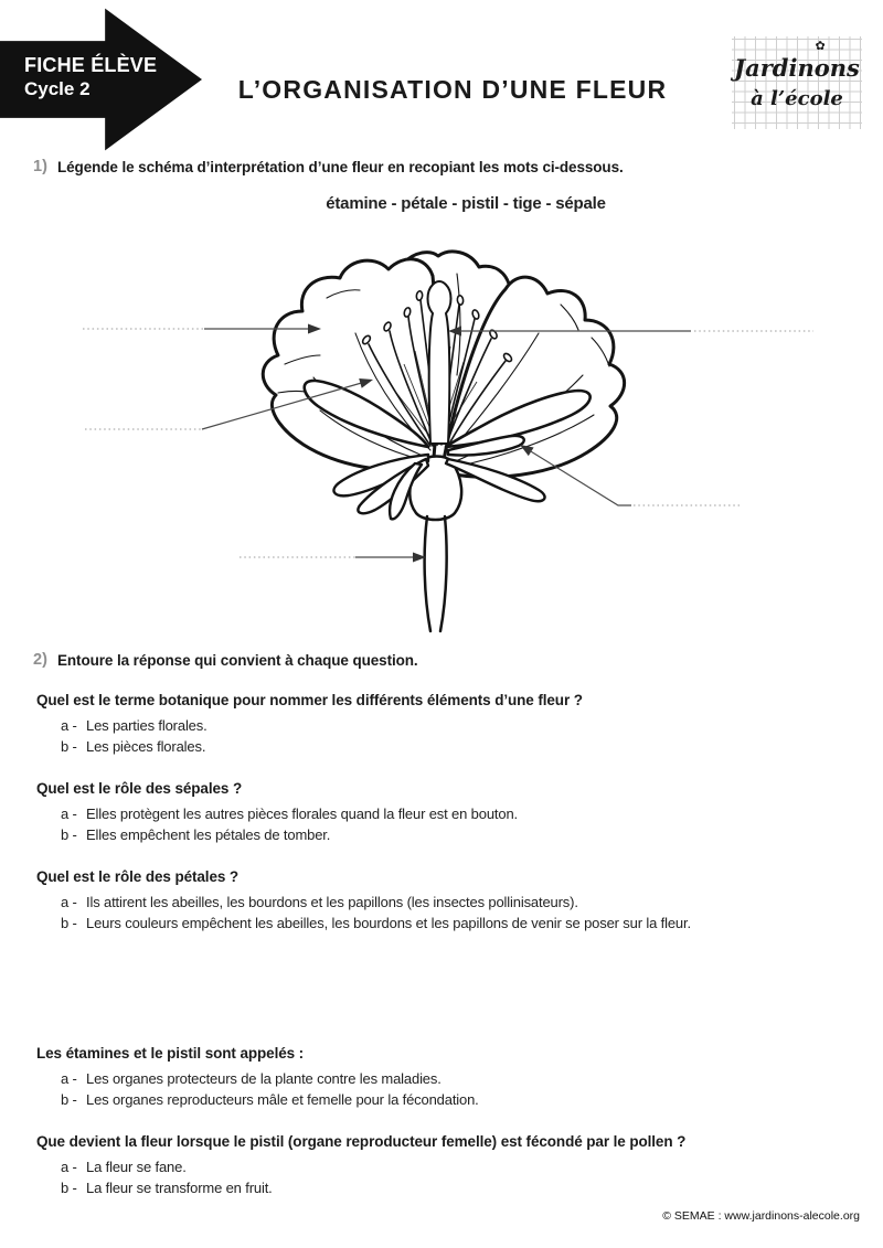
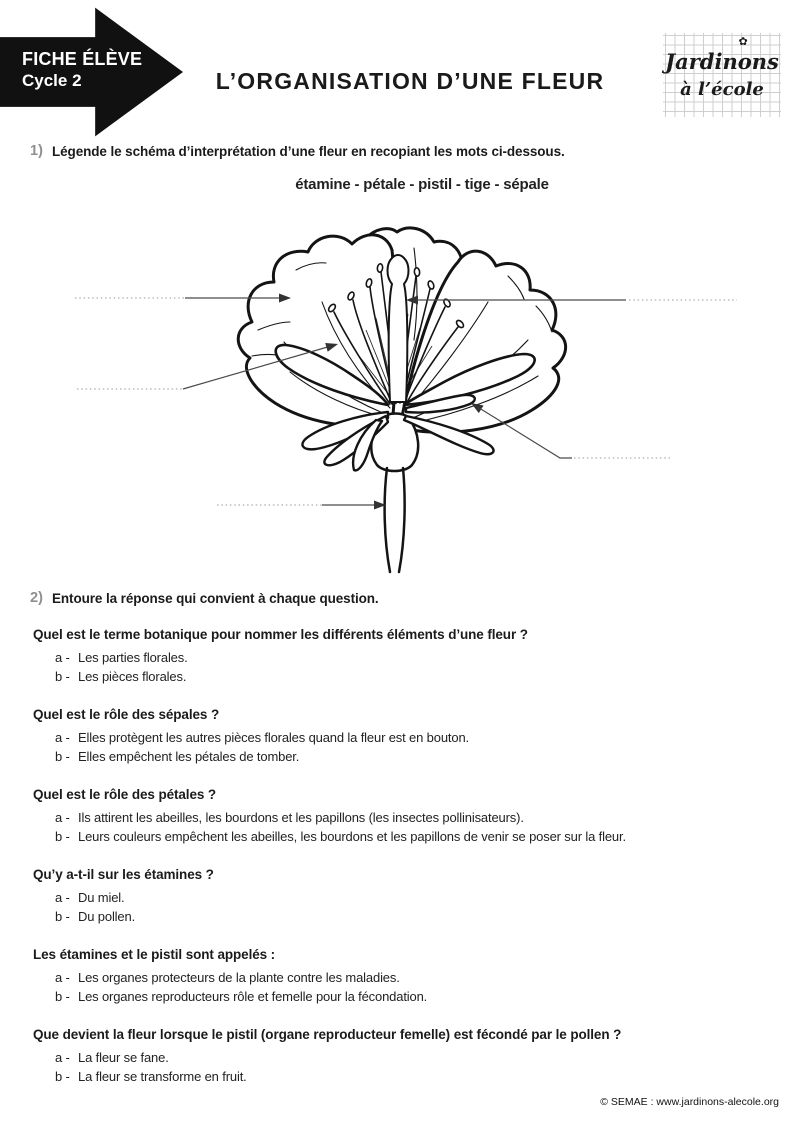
  FICHE ÉLÈVE
  Cycle 2
  L’ORGANISATION D’UNE FLEUR
  ✿
  Jardinons
  à l’école
  1)
  Légende le schéma d’interprétation d’une fleur en recopiant les mots ci-dessous.
  étamine - pétale - pistil - tige - sépale
  2)
  Entoure la réponse qui convient à chaque question.
  Quel est le terme botanique pour nommer les différents éléments d’une fleur ?
  a - Les parties florales.
  b - Les pièces florales.
  Quel est le rôle des sépales ?
  a - Elles protègent les autres pièces florales quand la fleur est en bouton.
  b - Elles empêchent les pétales de tomber.
  Quel est le rôle des pétales ?
  a - Ils attirent les abeilles, les bourdons et les papillons (les insectes pollinisateurs).
  b - Leurs couleurs empêchent les abeilles, les bourdons et les papillons de venir se poser sur la fleur.
+ Qu’y a-t-il sur les étamines ?
+ a - Du miel.
+ b - Du pollen.
  Les étamines et le pistil sont appelés :
  a - Les organes protecteurs de la plante contre les maladies.
- b - Les organes reproducteurs mâle et femelle pour la fécondation.
+ b - Les organes reproducteurs rôle et femelle pour la fécondation.
  Que devient la fleur lorsque le pistil (organe reproducteur femelle) est fécondé par le pollen ?
  a - La fleur se fane.
  b - La fleur se transforme en fruit.
  © SEMAE : www.jardinons-alecole.org
